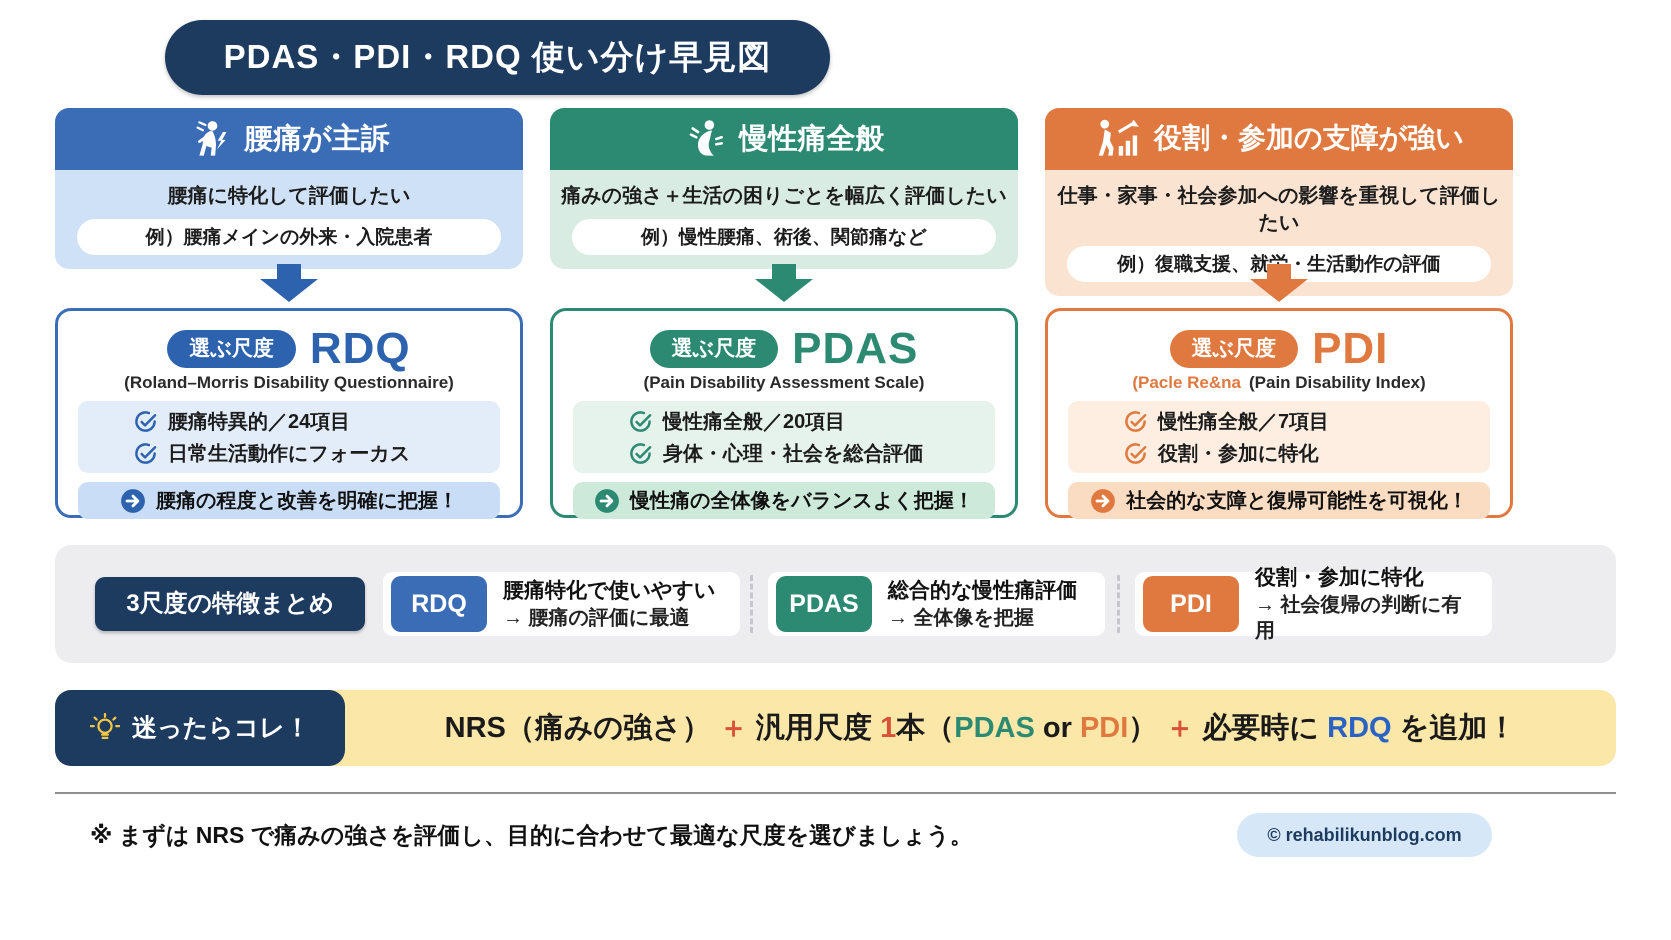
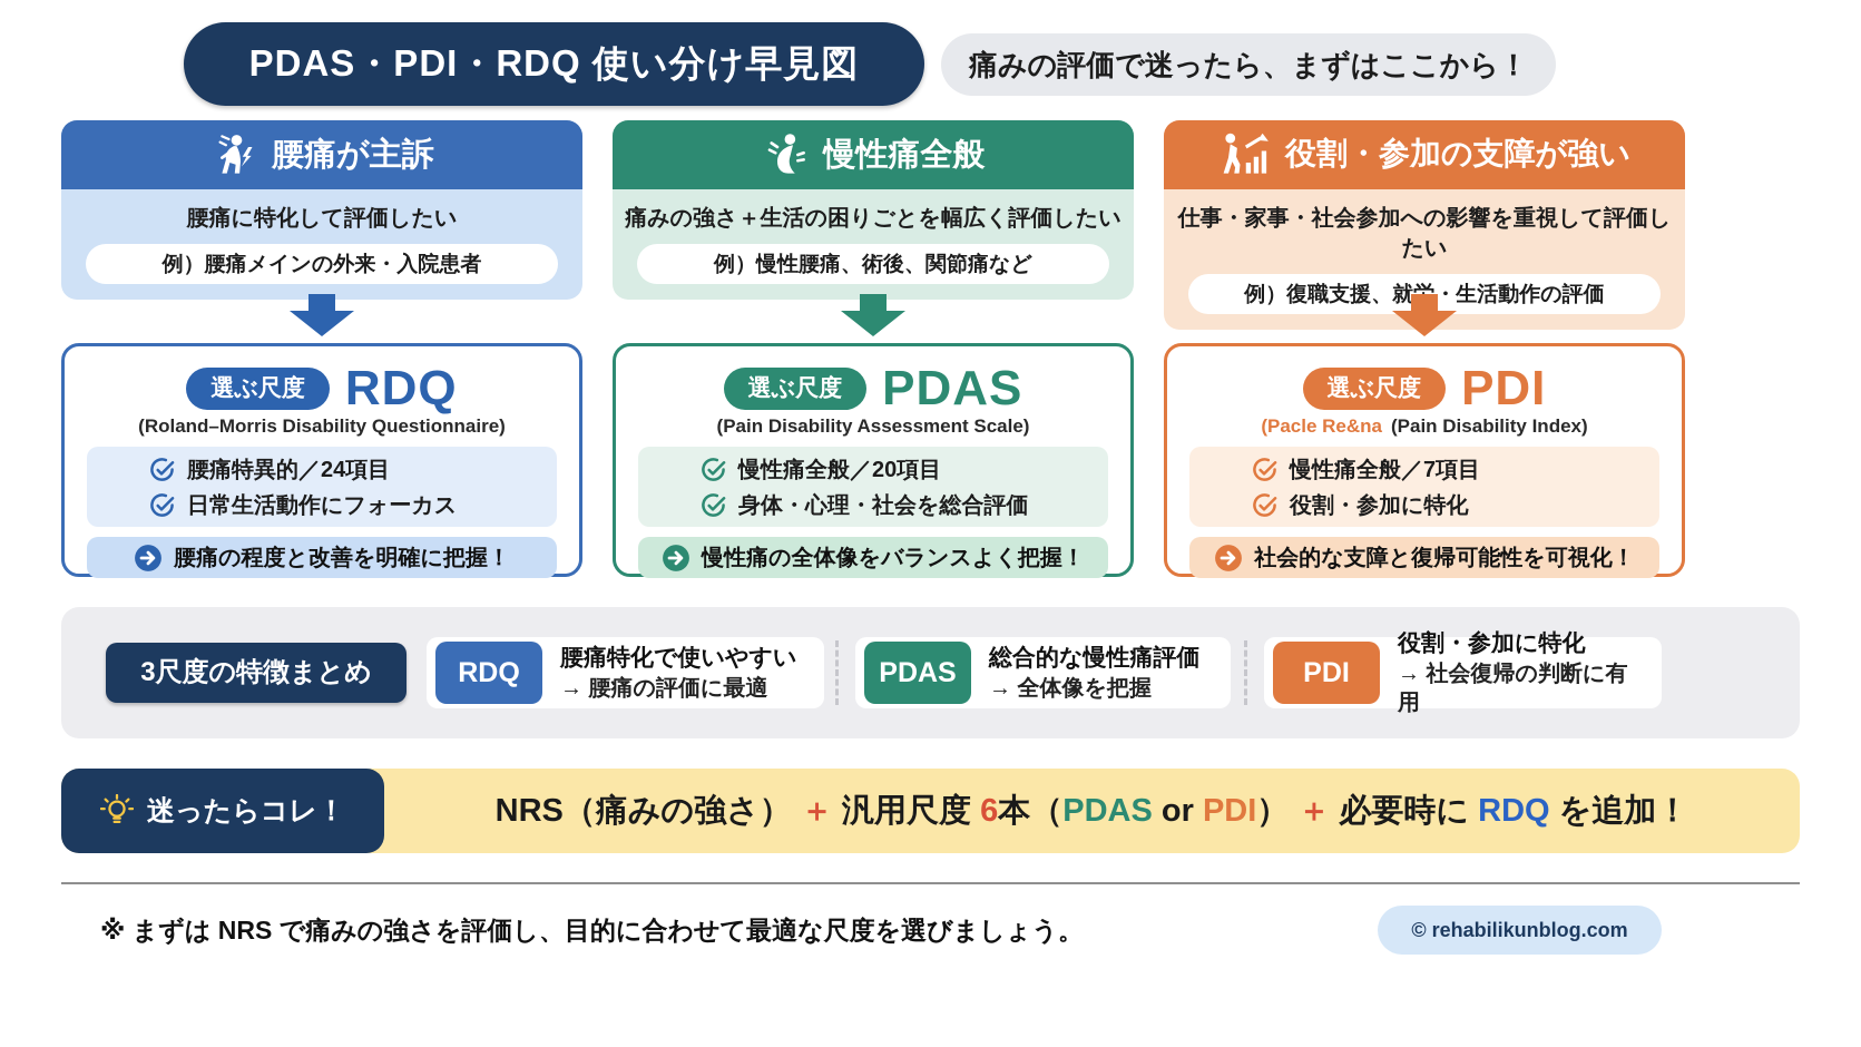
  PDAS・PDI・RDQ 使い分け早見図
+ 痛みの評価で迷ったら、まずはここから！
  腰痛が主訴
  腰痛に特化して評価したい
  例）腰痛メインの外来・入院患者
  慢性痛全般
  痛みの強さ＋生活の困りごとを幅広く評価したい
  例）慢性腰痛、術後、関節痛など
  役割・参加の支障が強い
  仕事・家事・社会参加への影響を重視して評価したい
  例）復職支援、就・生活動作の評価
  選ぶ尺度
  RDQ
  (Roland–Morris Disability Questionnaire)
  腰痛特異的／24項目
  日常生活動作にフォーカス
  腰痛の程度と改善を明確に把握！
  選ぶ尺度
  PDAS
  (Pain Disability Assessment Scale)
  慢性痛全般／20項目
  身体・心理・社会を総合評価
  慢性痛の全体像をバランスよく把握！
  選ぶ尺度
  PDI
  (Pacle Re&na (Pain Disability Index)
  慢性痛全般／7項目
  役割・参加に特化
  社会的な支障と復帰可能性を可視化！
  3尺度の特徴まとめ
  RDQ
  腰痛特化で使いやすい
  → 腰痛の評価に最適
  PDAS
  総合的な慢性痛評価
  → 全体像を把握
  PDI
  役割・参加に特化
  → 社会復帰の判断に有用
  迷ったらコレ！
  NRS（痛みの強さ）
  ＋
  汎用尺度
- 1
+ 6
  本（
  PDAS
  or
  PDI
  ）
  ＋
  必要時に
  RDQ
  を追加！
  ※ まずは NRS で痛みの強さを評価し、目的に合わせて最適な尺度を選びましょう。
  © rehabilikunblog.com
